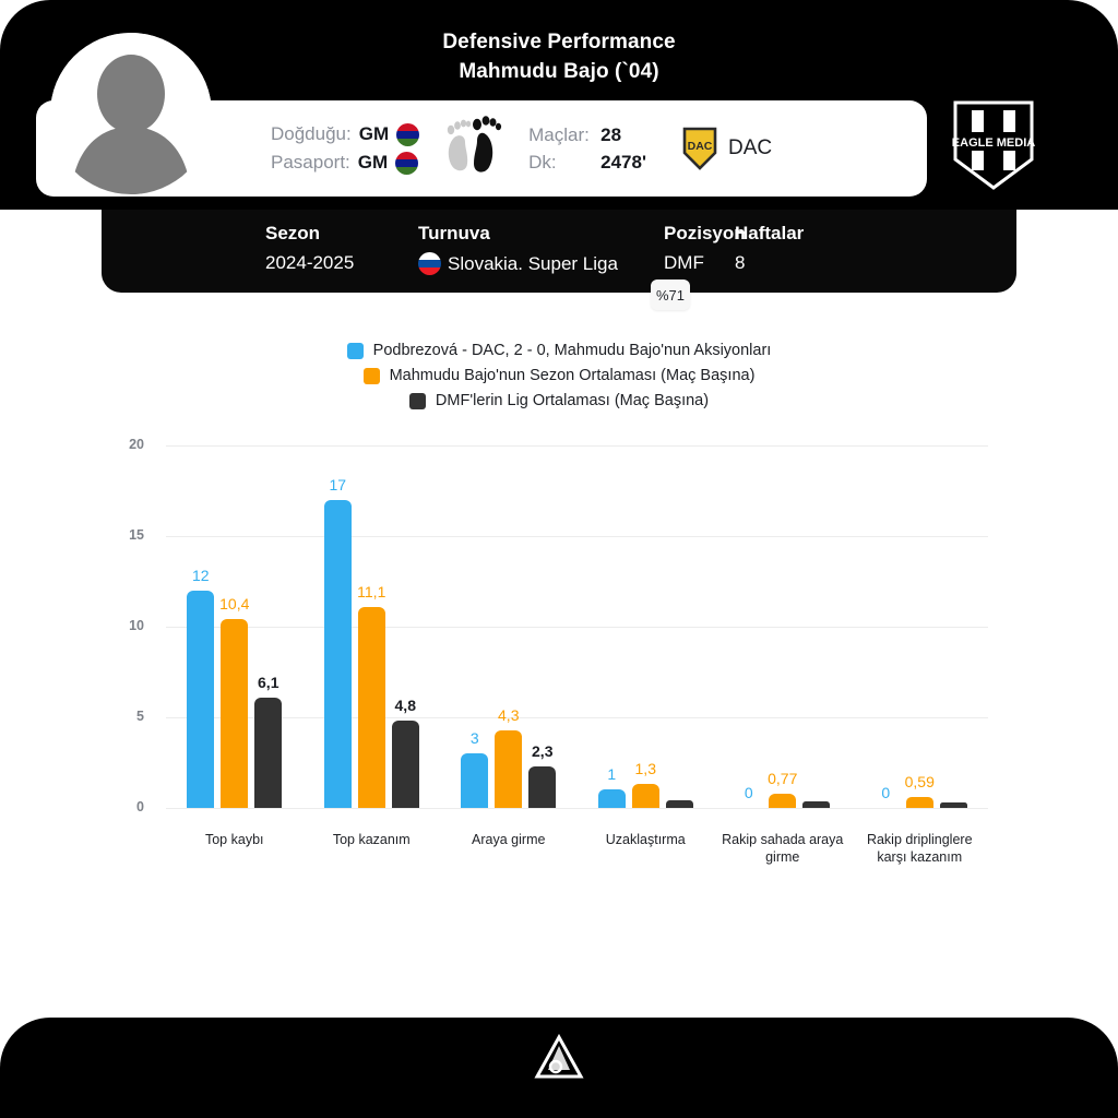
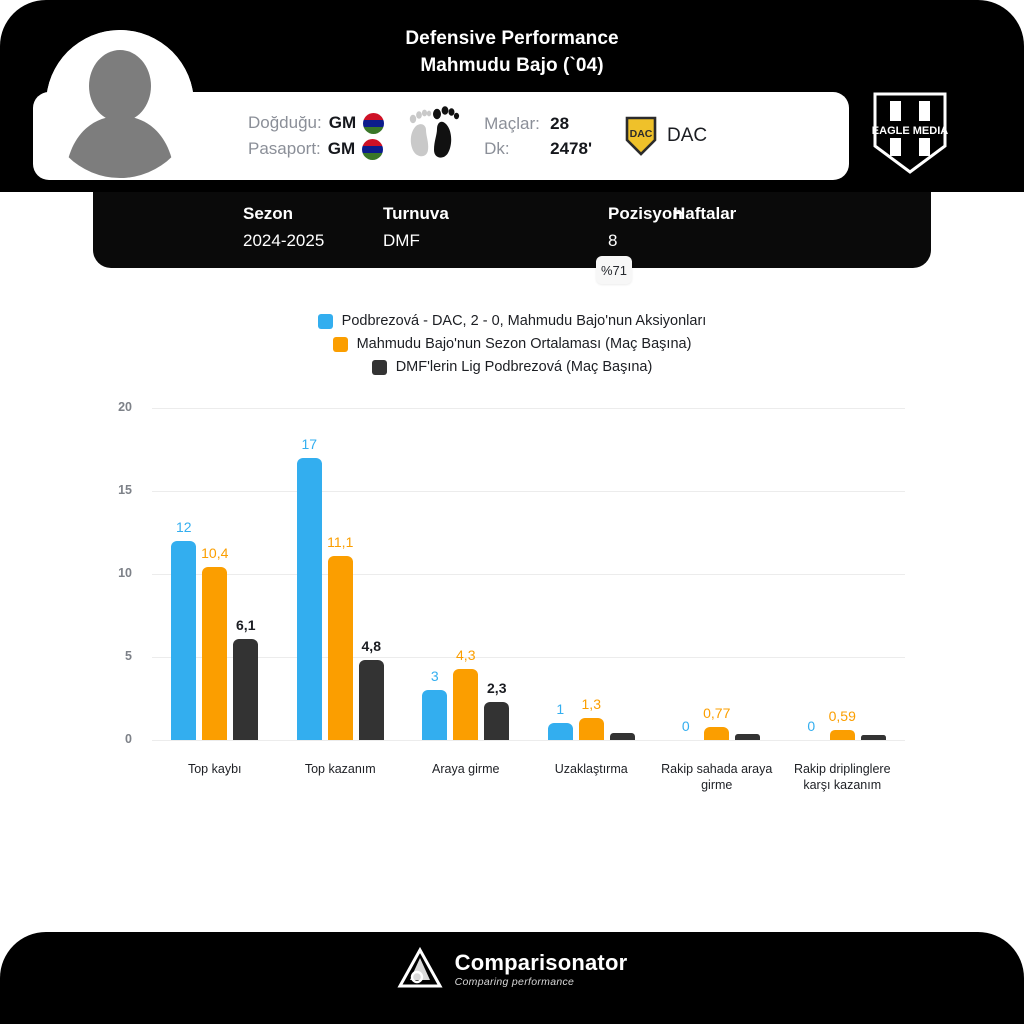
  Defensive Performance
  Mahmudu Bajo (`04)
  EAGLE MEDIA
  Doğduğu:
  GM
  Pasaport:
  GM
  Maçlar:
  28
  Dk:
  2478'
  DAC
  DAC
  Sezon
  Turnuva
  Pozisyo
  Haftalar
  2024-2025
- Slovakia. Super Liga
  DMF
  8
  %71
  Podbrezová - DAC, 2 - 0, Mahmudu Bajo'nun Aksiyonları
  Mahmudu Bajo'nun Sezon Ortalaması (Maç Başına)
- DMF'lerin Lig Ortalaması (Maç Başına)
+ DMF'lerin Lig Podbrezová (Maç Başına)
  0
  5
  10
  15
  20
  12
  10,4
  6,1
  Top kaybı
  17
  11,1
  4,8
  Top kazanım
  3
  4,3
  2,3
  Araya girme
  1
  1,3
  Uzaklaştırma
  0
  0,77
  Rakip sahada araya girme
  0
  0,59
  Rakip driplinglere karşı kazanım
+ Comparisonator
+ Comparing performance
